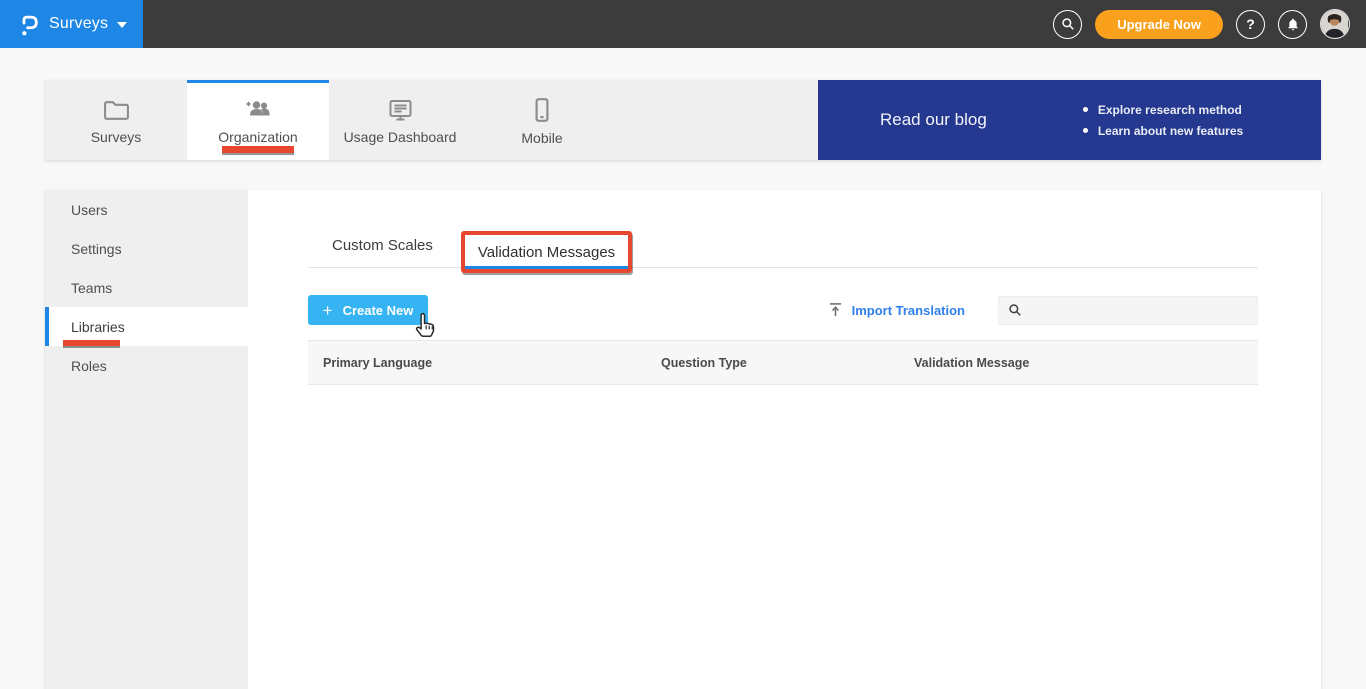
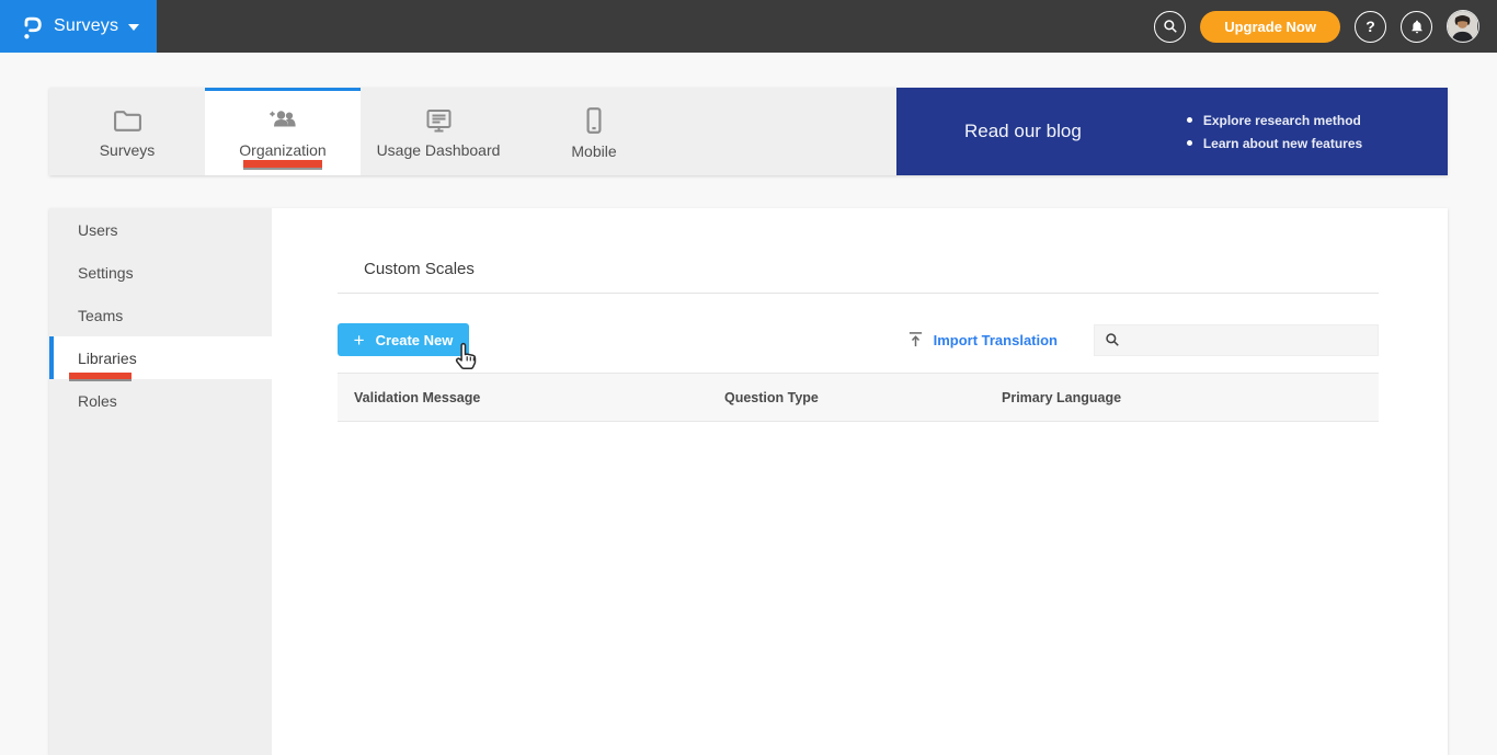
  Surveys
  Upgrade Now
  ?
  Surveys
  Organization
  Usage Dashboard
  Mobile
  Read our blog
  Explore research method
  Learn about new features
  Users
  Settings
  Teams
  Libraries
  Roles
  Custom Scales
- Validation Messages
  +
  Create New
  Import Translation
- Primary Language
+ Validation Message
  Question Type
- Validation Message
+ Primary Language
